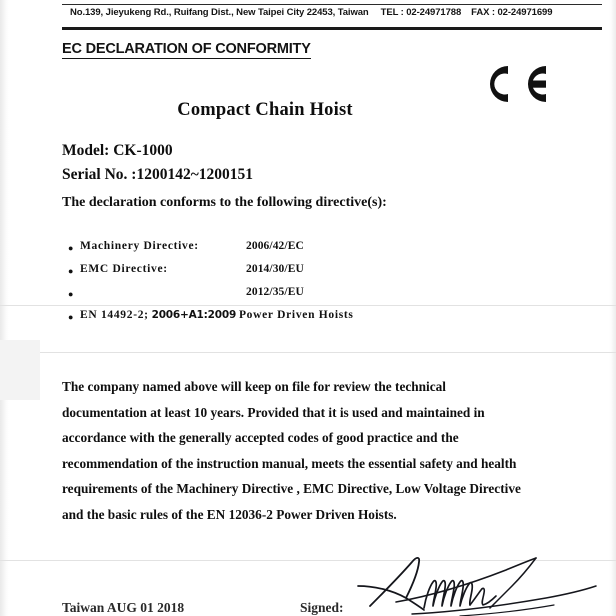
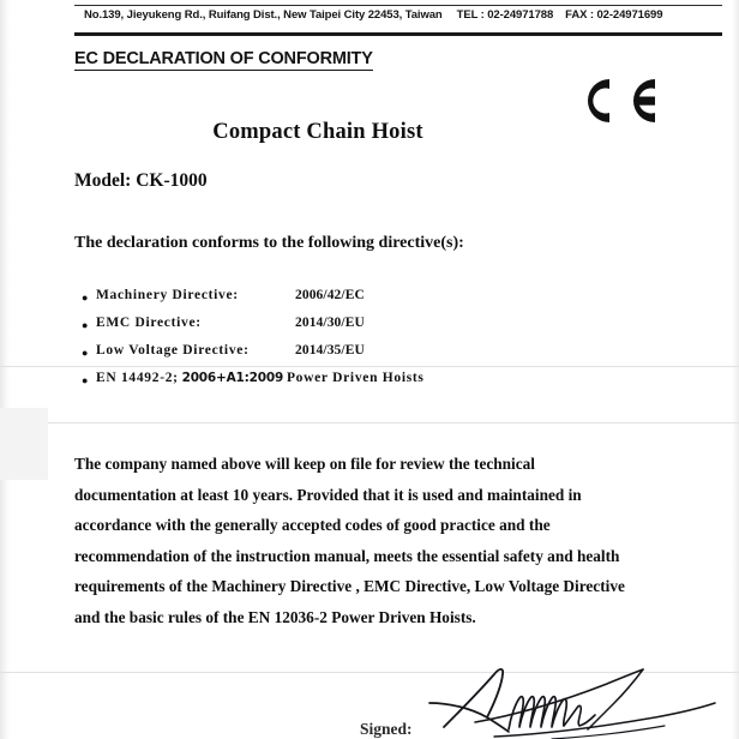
  No.139, Jieyukeng Rd., Ruifang Dist., New Taipei City 22453, Taiwan TEL : 02-24971788 FAX : 02-24971699
  EC DECLARATION OF CONFORMITY
  Compact Chain Hoist
  Model: CK-1000
- Serial No. :1200142~1200151
  The declaration conforms to the following directive(s):
  ●
  Machinery Directive:
  2006/42/EC
  ●
  EMC Directive:
  2014/30/EU
  ●
+ Low Voltage Directive:
- 2012/35/EU
+ 2014/35/EU
  ●
  EN 14492-2; 2006+A1:2009 Power Driven Hoists
  The company named above will keep on file for review the technical documentation at least 10 years. Provided that it is used and maintained in accordance with the generally accepted codes of good practice and the recommendation of the instruction manual, meets the essential safety and health requirements of the Machinery Directive , EMC Directive, Low Voltage Directive and the basic rules of the EN 12036-2 Power Driven Hoists.
- Taiwan AUG 01 2018
  Signed:
